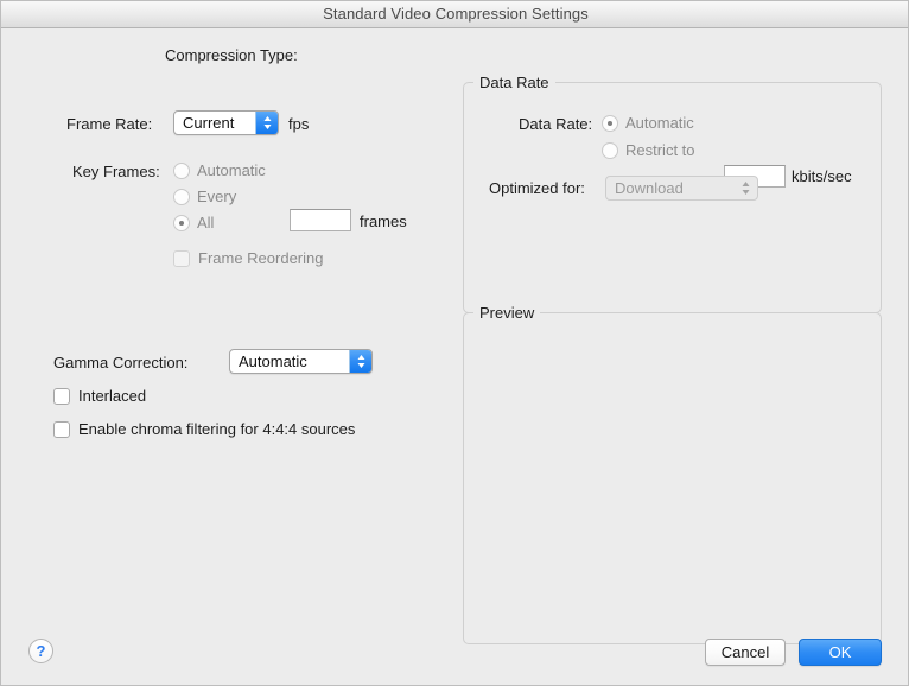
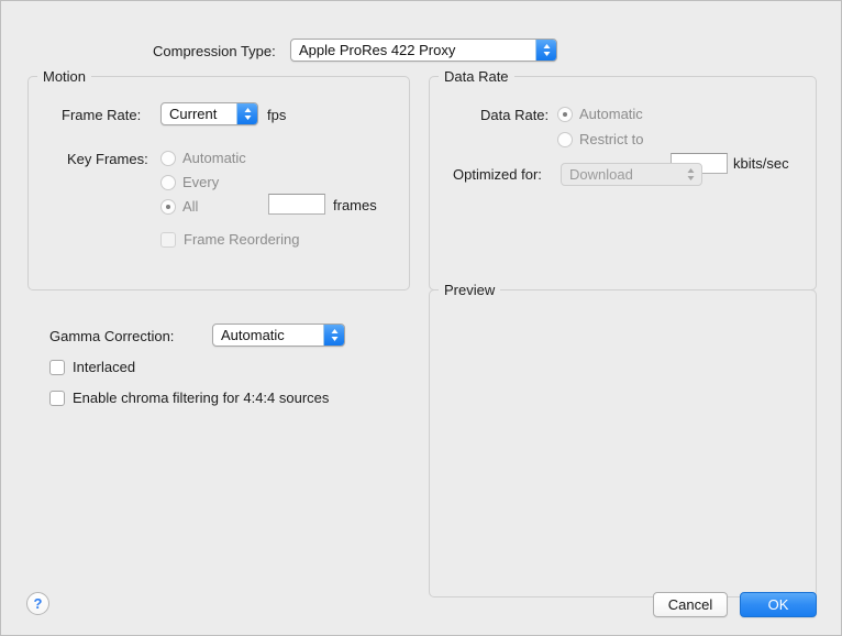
- Standard Video Compression Settings
  Compression Type:
+ Apple ProRes 422 Proxy
+ Motion
  Frame Rate:
  Current
  fps
  Key Frames:
  Automatic
  Every
  frames
  All
  Frame Reordering
  Data Rate
  Data Rate:
  Automatic
  Restrict to
  kbits/sec
  Optimized for:
  Download
  Gamma Correction:
  Automatic
  Interlaced
  Enable chroma filtering for 4:4:4 sources
  Preview
  ?
  Cancel
  OK
